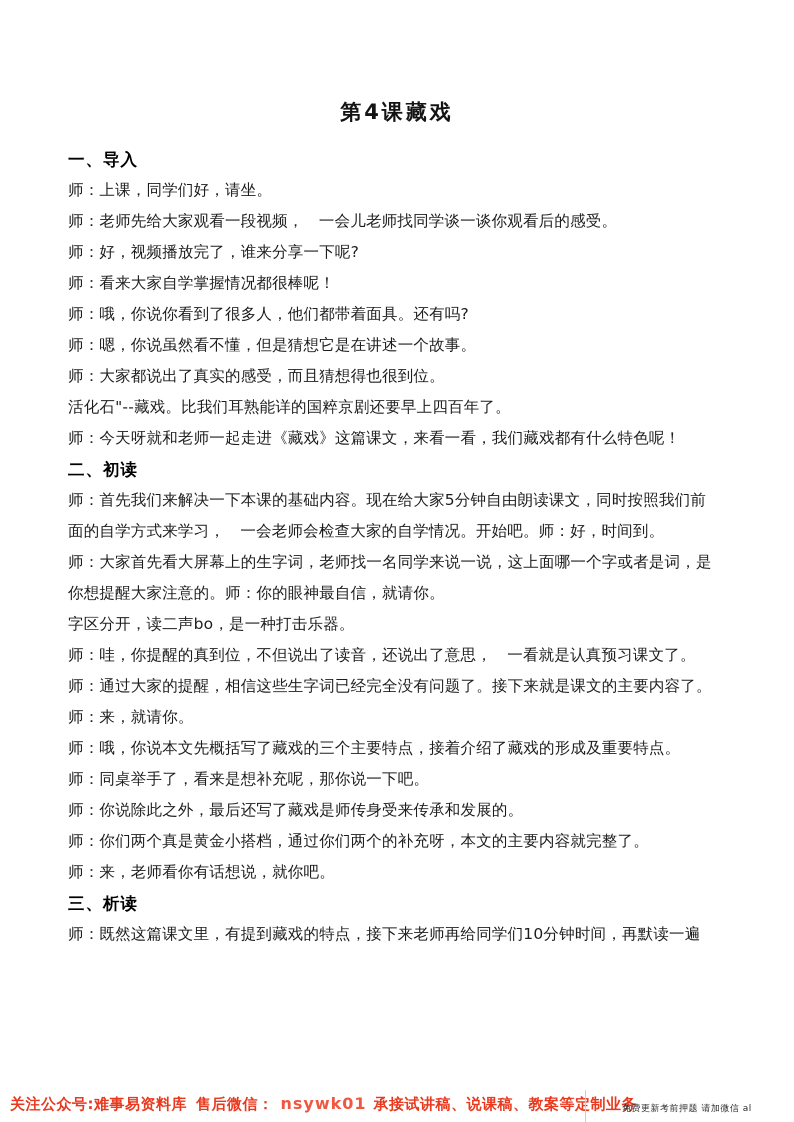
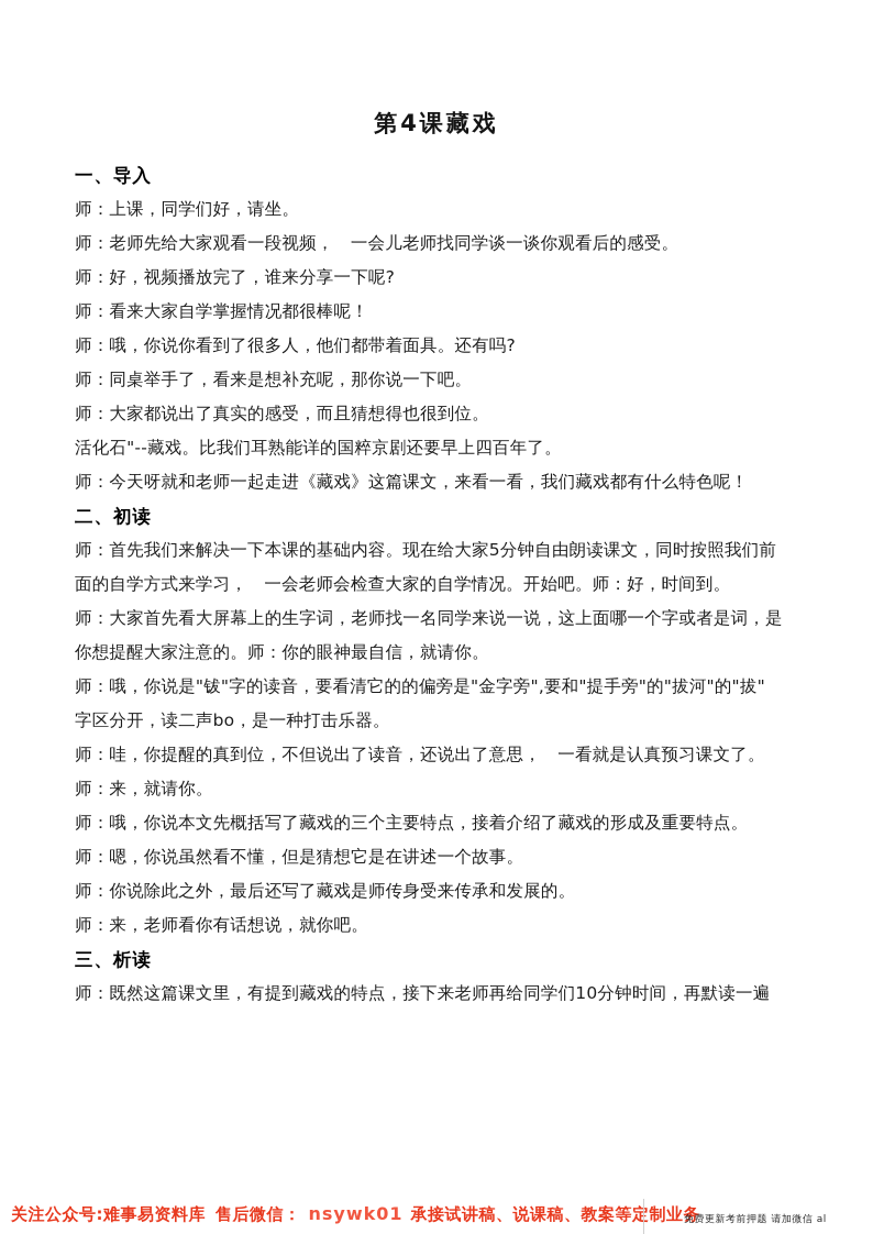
  第4课藏戏
  一、导入
  师：上课，同学们好，请坐。
  师：老师先给大家观看一段视频， 一会儿老师找同学谈一谈你观看后的感受。
  师：好，视频播放完了，谁来分享一下呢?
  师：看来大家自学掌握情况都很棒呢！
  师：哦，你说你看到了很多人，他们都带着面具。还有吗?
- 师：嗯，你说虽然看不懂，但是猜想它是在讲述一个故事。
+ 师：同桌举手了，看来是想补充呢，那你说一下吧。
  师：大家都说出了真实的感受，而且猜想得也很到位。
  活化石"--藏戏。比我们耳熟能详的国粹京剧还要早上四百年了。
  师：今天呀就和老师一起走进《藏戏》这篇课文，来看一看，我们藏戏都有什么特色呢！
  二、初读
  师：首先我们来解决一下本课的基础内容。现在给大家5分钟自由朗读课文，同时按照我们前
  面的自学方式来学习， 一会老师会检查大家的自学情况。开始吧。师：好，时间到。
  师：大家首先看大屏幕上的生字词，老师找一名同学来说一说，这上面哪一个字或者是词，是
  你想提醒大家注意的。师：你的眼神最自信，就请你。
+ 师：哦，你说是"钹"字的读音，要看清它的的偏旁是"金字旁",要和"提手旁"的"拔河"的"拔"
  字区分开，读二声bo，是一种打击乐器。
  师：哇，你提醒的真到位，不但说出了读音，还说出了意思， 一看就是认真预习课文了。
- 师：通过大家的提醒，相信这些生字词已经完全没有问题了。接下来就是课文的主要内容了。
  师：来，就请你。
  师：哦，你说本文先概括写了藏戏的三个主要特点，接着介绍了藏戏的形成及重要特点。
- 师：同桌举手了，看来是想补充呢，那你说一下吧。
+ 师：嗯，你说虽然看不懂，但是猜想它是在讲述一个故事。
  师：你说除此之外，最后还写了藏戏是师传身受来传承和发展的。
- 师：你们两个真是黄金小搭档，通过你们两个的补充呀，本文的主要内容就完整了。
  师：来，老师看你有话想说，就你吧。
  三、析读
  师：既然这篇课文里，有提到藏戏的特点，接下来老师再给同学们10分钟时间，再默读一遍
  关注公众号:难事易资料库 售后微信： nsywk01 承接试讲稿、说课稿、教案等定制业务
  免费更新考前押题 请加微信 al
